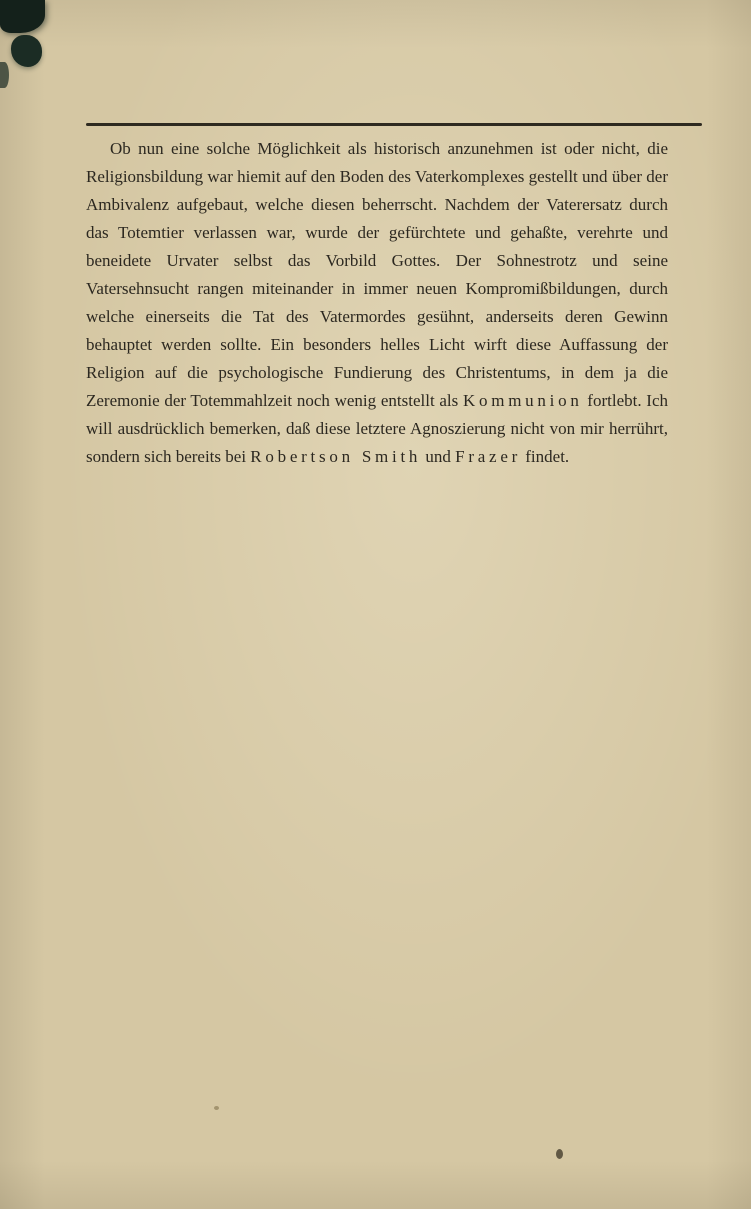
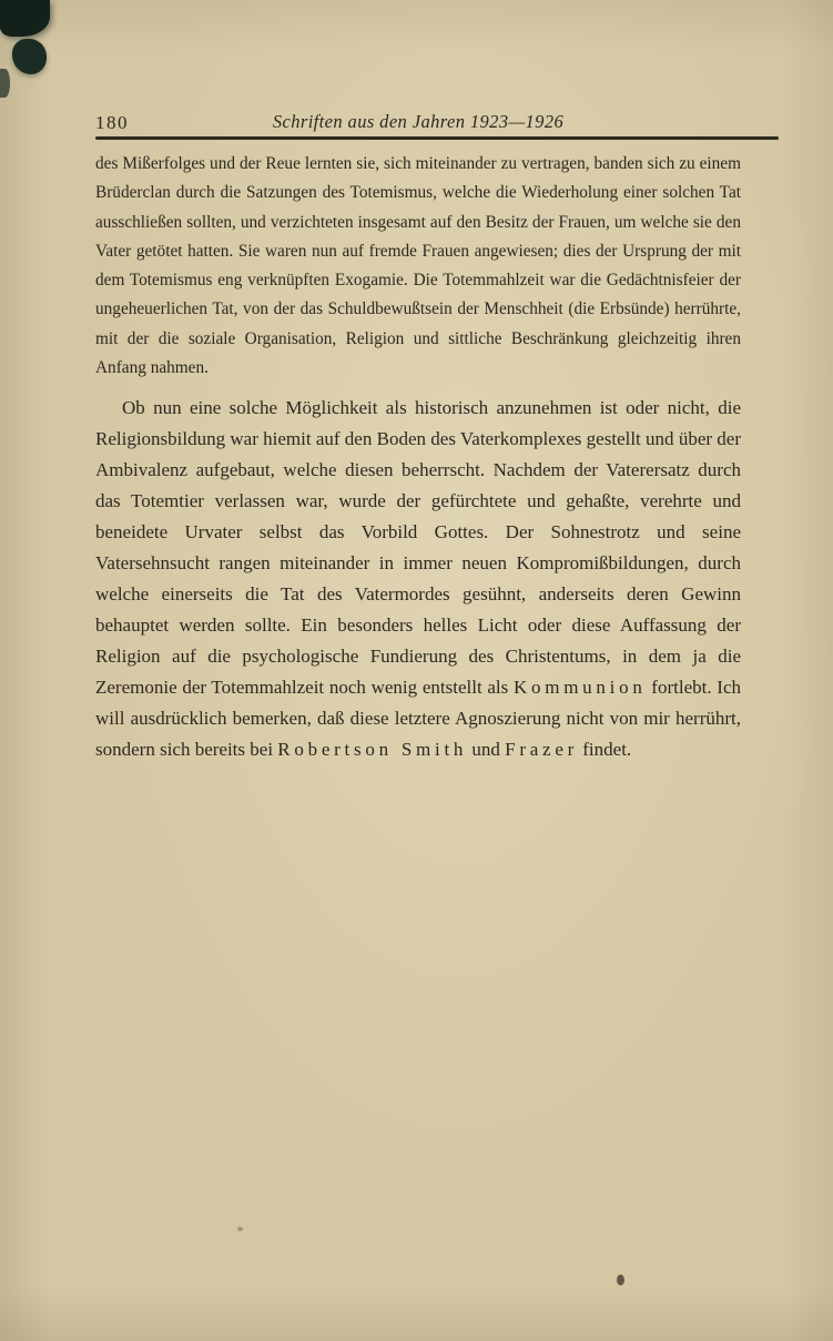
+ 180
+ Schriften aus den Jahren 1923—1926
+ des Mißerfolges und der Reue lernten sie, sich miteinander zu vertragen, banden sich zu einem Brüderclan durch die Satzungen des Totemismus, welche die Wiederholung einer solchen Tat ausschließen sollten, und verzichteten insgesamt auf den Besitz der Frauen, um welche sie den Vater getötet hatten. Sie waren nun auf fremde Frauen angewiesen; dies der Ursprung der mit dem Totemismus eng verknüpften Exogamie. Die Totemmahlzeit war die Gedächtnisfeier der ungeheuerlichen Tat, von der das Schuldbewußtsein der Menschheit (die Erbsünde) herrührte, mit der die soziale Organisation, Religion und sittliche Beschränkung gleichzeitig ihren Anfang nahmen.
- Ob nun eine solche Möglichkeit als historisch anzunehmen ist oder nicht, die Religionsbildung war hiemit auf den Boden des Vaterkomplexes gestellt und über der Ambivalenz aufgebaut, welche diesen beherrscht. Nachdem der Vaterersatz durch das Totemtier verlassen war, wurde der gefürchtete und gehaßte, verehrte und beneidete Urvater selbst das Vorbild Gottes. Der Sohnestrotz und seine Vatersehnsucht rangen miteinander in immer neuen Kompromißbildungen, durch welche einerseits die Tat des Vatermordes gesühnt, anderseits deren Gewinn behauptet werden sollte. Ein besonders helles Licht wirft diese Auffassung der Religion auf die psychologische Fundierung des Christentums, in dem ja die Zeremonie der Totemmahlzeit noch wenig entstellt als Kommunion fortlebt. Ich will ausdrücklich bemerken, daß diese letztere Agnoszierung nicht von mir herrührt, sondern sich bereits bei Robertson Smith und Frazer findet.
+ Ob nun eine solche Möglichkeit als historisch anzunehmen ist oder nicht, die Religionsbildung war hiemit auf den Boden des Vaterkomplexes gestellt und über der Ambivalenz aufgebaut, welche diesen beherrscht. Nachdem der Vaterersatz durch das Totemtier verlassen war, wurde der gefürchtete und gehaßte, verehrte und beneidete Urvater selbst das Vorbild Gottes. Der Sohnestrotz und seine Vatersehnsucht rangen miteinander in immer neuen Kompromißbildungen, durch welche einerseits die Tat des Vatermordes gesühnt, anderseits deren Gewinn behauptet werden sollte. Ein besonders helles Licht oder diese Auffassung der Religion auf die psychologische Fundierung des Christentums, in dem ja die Zeremonie der Totemmahlzeit noch wenig entstellt als Kommunion fortlebt. Ich will ausdrücklich bemerken, daß diese letztere Agnoszierung nicht von mir herrührt, sondern sich bereits bei Robertson Smith und Frazer findet.
